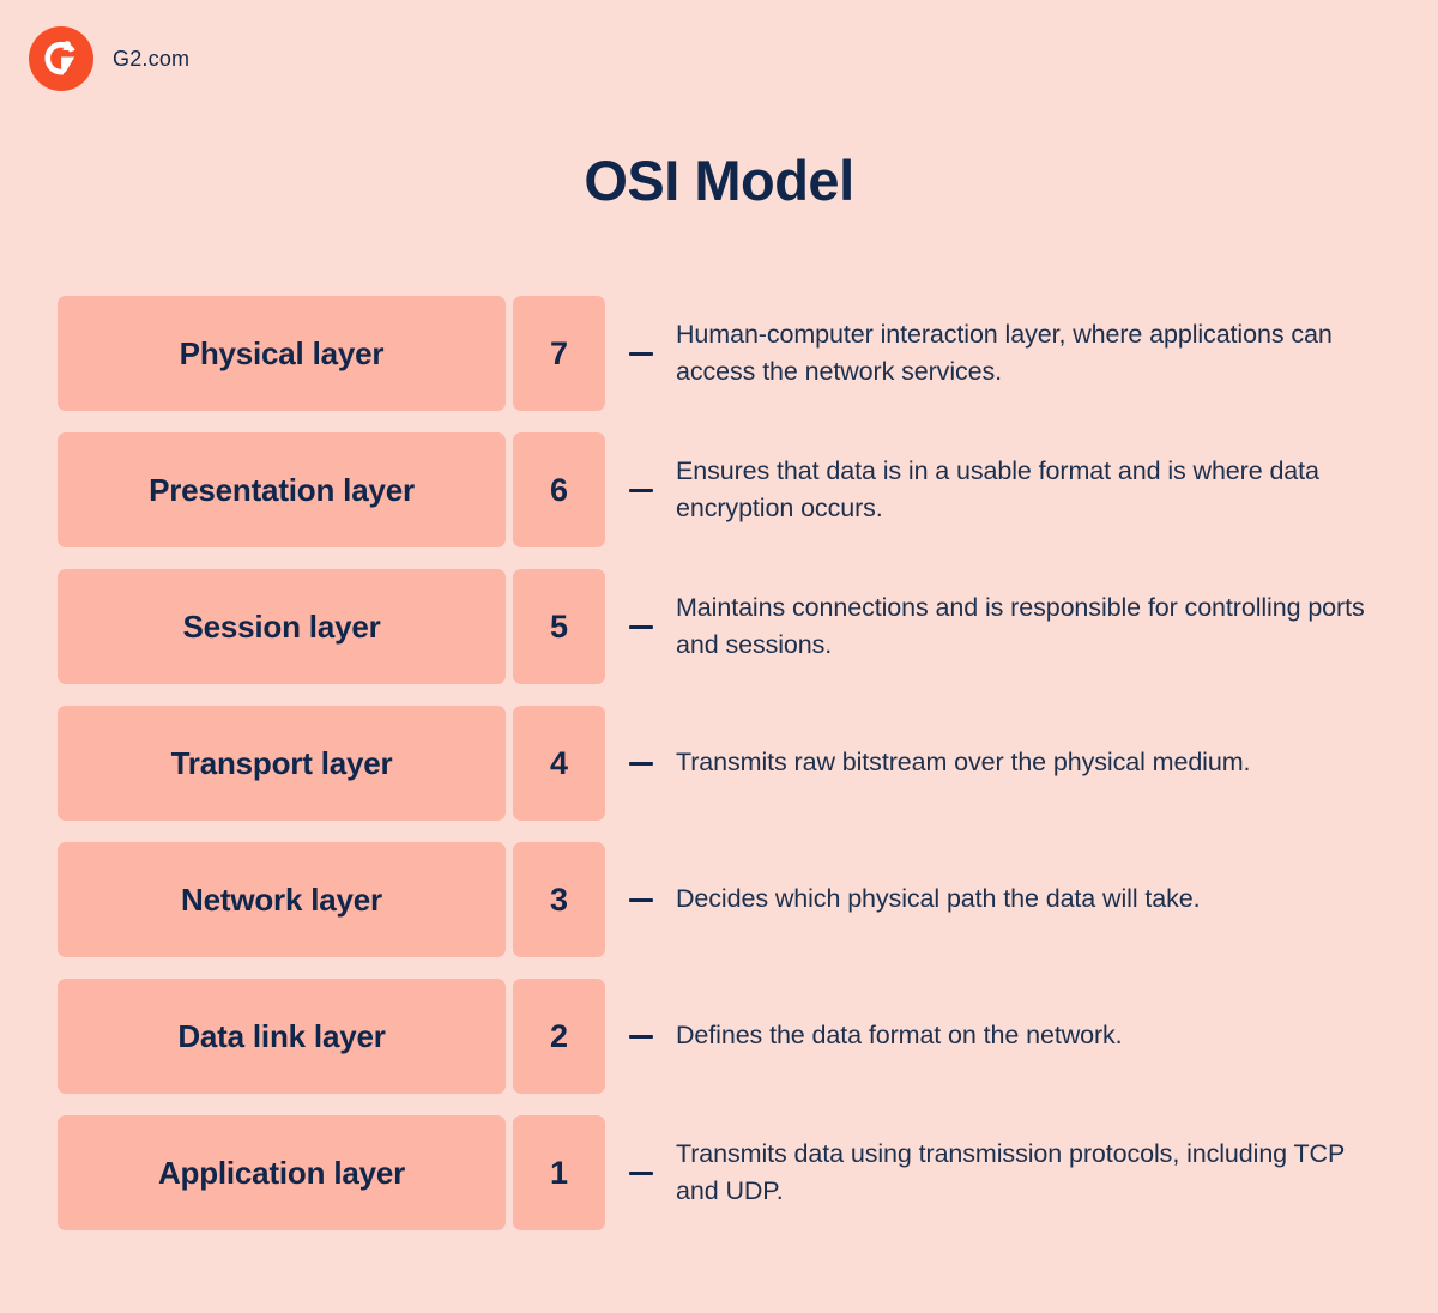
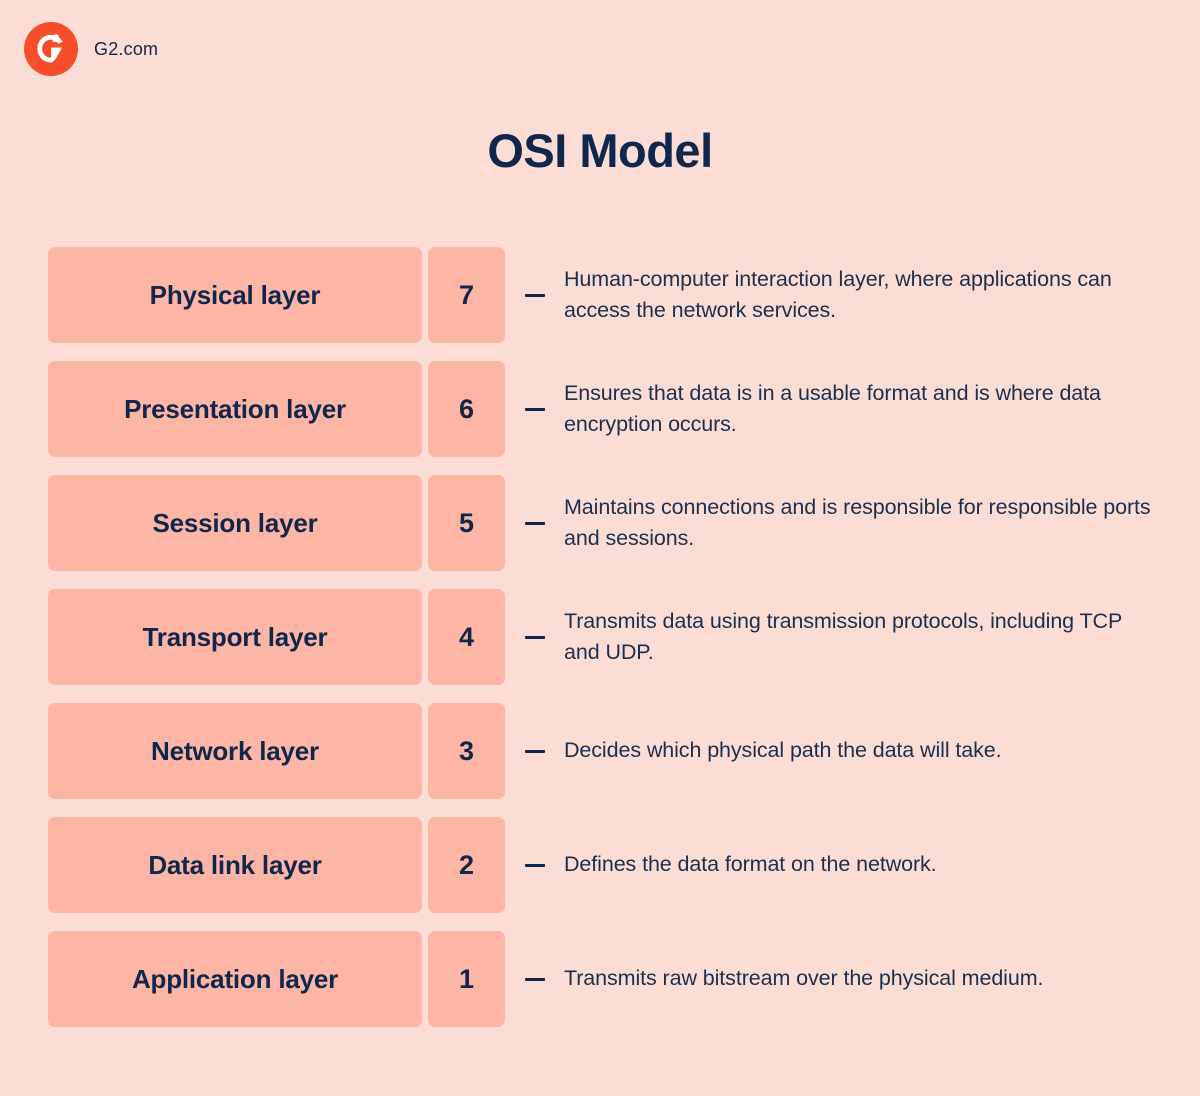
  G2.com
  OSI Model
  Physical layer
  7
  Human-computer interaction layer, where applications can access the network services.
  Presentation layer
  6
  Ensures that data is in a usable format and is where data encryption occurs.
  Session layer
  5
- Maintains connections and is responsible for controlling ports and sessions.
+ Maintains connections and is responsible for responsible ports and sessions.
  Transport layer
  4
- Transmits raw bitstream over the physical medium.
+ Transmits data using transmission protocols, including TCP and UDP.
  Network layer
  3
  Decides which physical path the data will take.
  Data link layer
  2
  Defines the data format on the network.
  Application layer
  1
- Transmits data using transmission protocols, including TCP and UDP.
+ Transmits raw bitstream over the physical medium.
